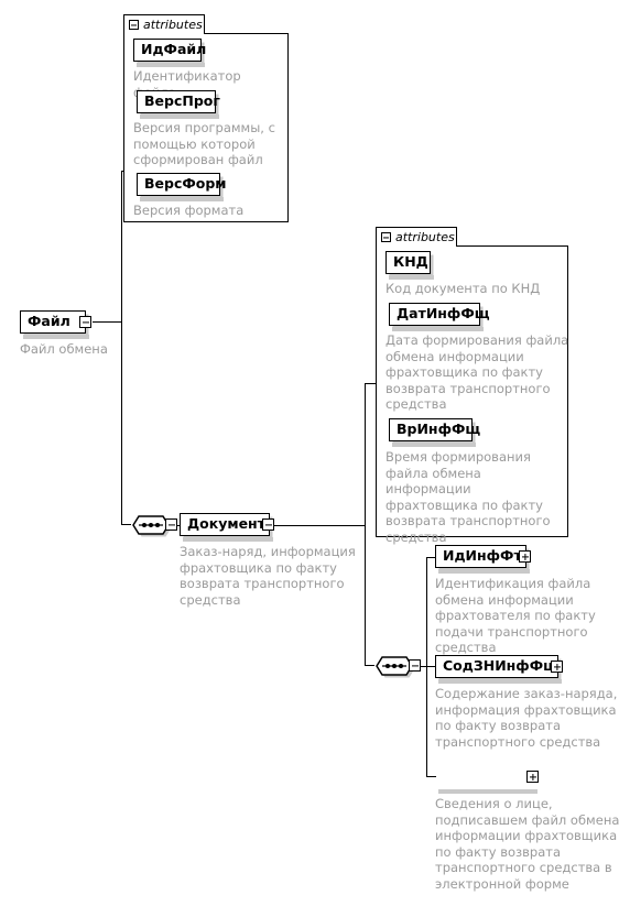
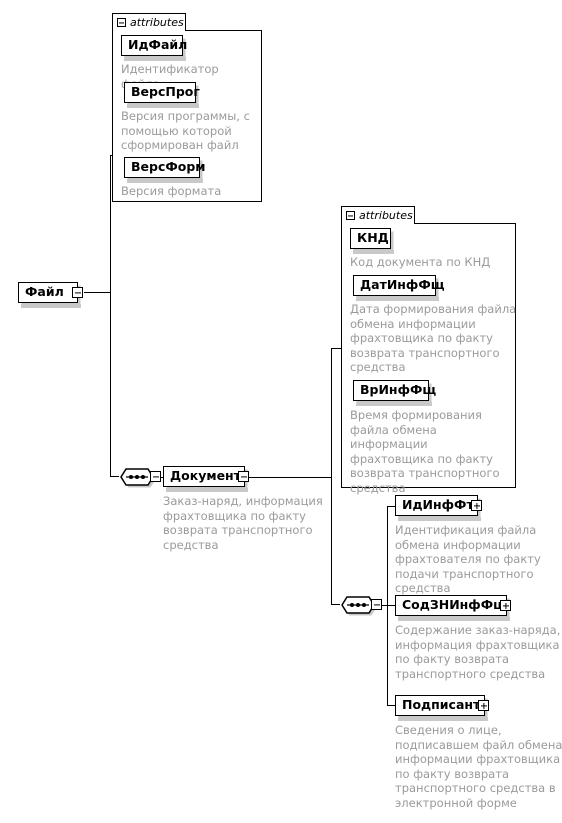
  attributes
  ИдФайл
  Идентификатор
  ВерсПрог
  Версия программы, с
  помощью которой
  сформирован файл
  ВерсФорм
  Версия формата
  attributes
  КНД
  Код документа по КНД
  ДатИнфФщ
  Дата формирования файла
  обмена информации
  фрахтовщика по факту
  возврата транспортного
  средства
  ВрИнфФщ
  Время формирования
  файла обмена информации
  фрахтовщика по факту
  возврата транспортного
  средства
  Файл
- Файл обмена
  Докумен
  Заказ-наряд, информация
  фрахтовщика по факту
  возврата транспортного
  средства
  ИдИнфФ
  Идентификация файла
  обмена информации
  фрахтователя по факту
  подачи транспортного
  средства
  СодЗНИнфФ
  Содержание заказ-наряда,
  информация фрахтовщика
  по факту возврата
  транспортного средства
+ Подписант
  Сведения о лице,
  подписавшем файл обмена
  информации фрахтовщика
  по факту возврата
  транспортного средства в
  электронной форме
